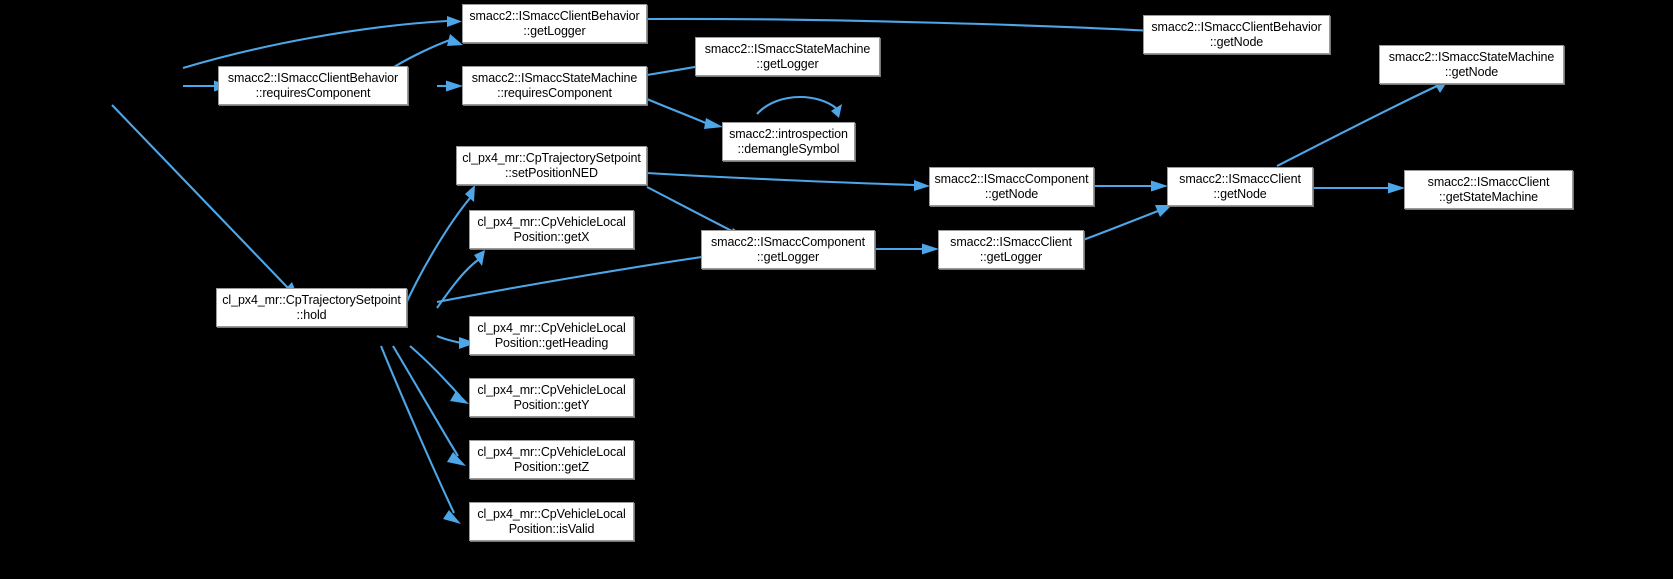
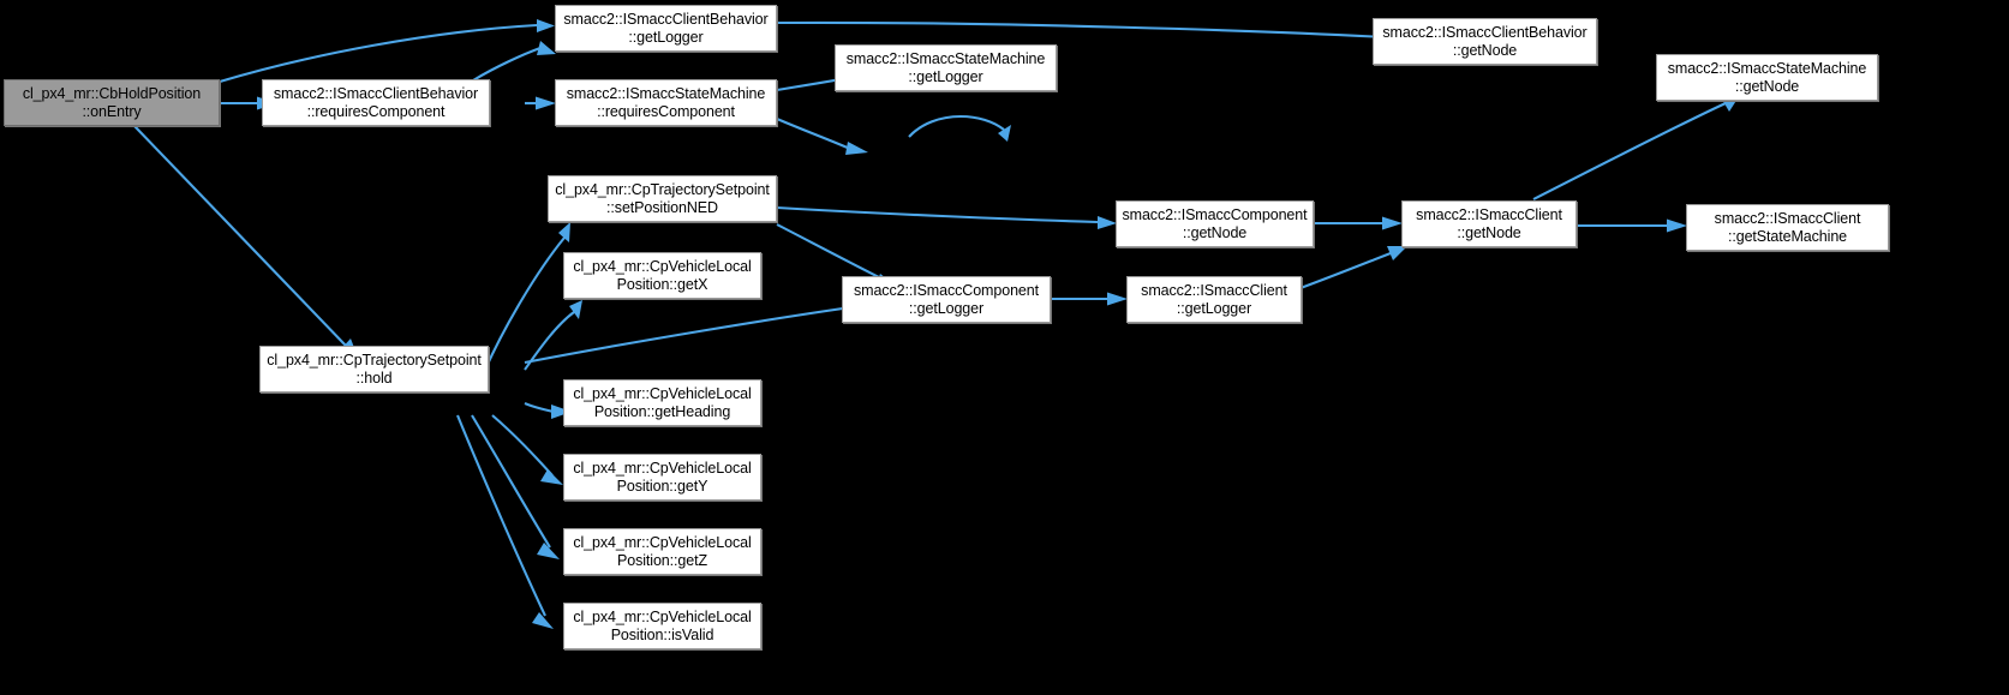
+ cl_px4_mr::CbHoldPosition
+ ::onEntry
  smacc2::ISmaccClientBehavior
  ::requiresComponent
  smacc2::ISmaccClientBehavior
  ::getLogger
  smacc2::ISmaccStateMachine
  ::requiresComponent
  smacc2::ISmaccStateMachine
  ::getLogger
- smacc2::introspection
- ::demangleSymbol
  smacc2::ISmaccClientBehavior
  ::getNode
  smacc2::ISmaccStateMachine
  ::getNode
  cl_px4_mr::CpTrajectorySetpoint
  ::setPositionNED
  cl_px4_mr::CpVehicleLocal
  Position::getX
  cl_px4_mr::CpTrajectorySetpoint
  ::hold
  cl_px4_mr::CpVehicleLocal
  Position::getHeading
  cl_px4_mr::CpVehicleLocal
  Position::getY
  cl_px4_mr::CpVehicleLocal
  Position::getZ
  cl_px4_mr::CpVehicleLocal
  Position::isValid
  smacc2::ISmaccComponent
  ::getNode
  smacc2::ISmaccComponent
  ::getLogger
  smacc2::ISmaccClient
  ::getNode
  smacc2::ISmaccClient
  ::getLogger
  smacc2::ISmaccClient
  ::getStateMachine
